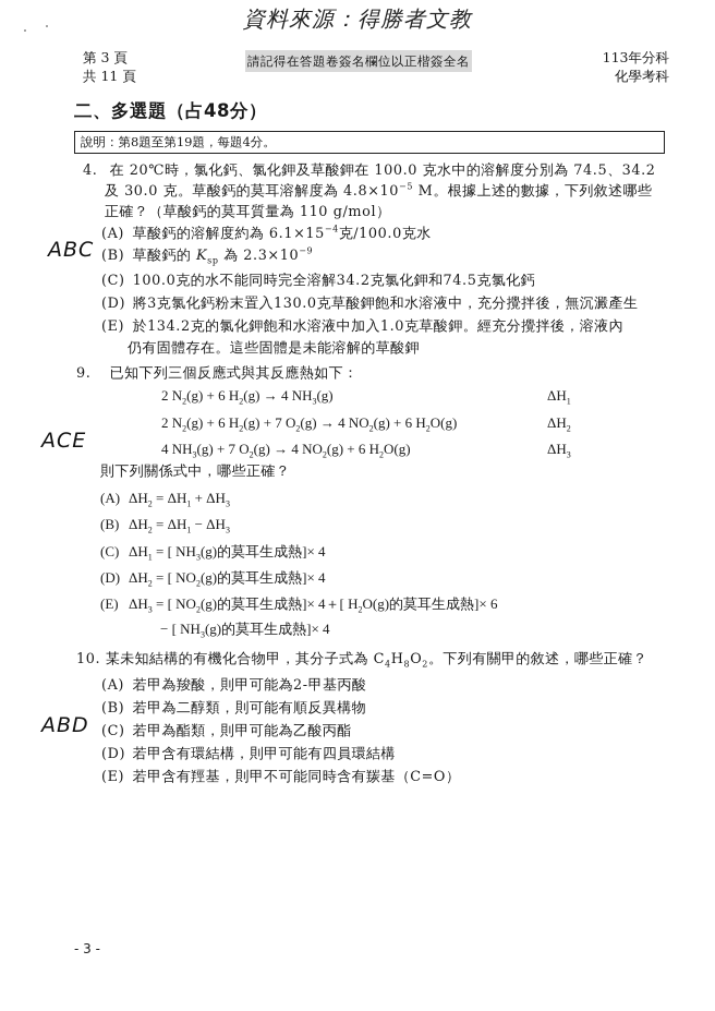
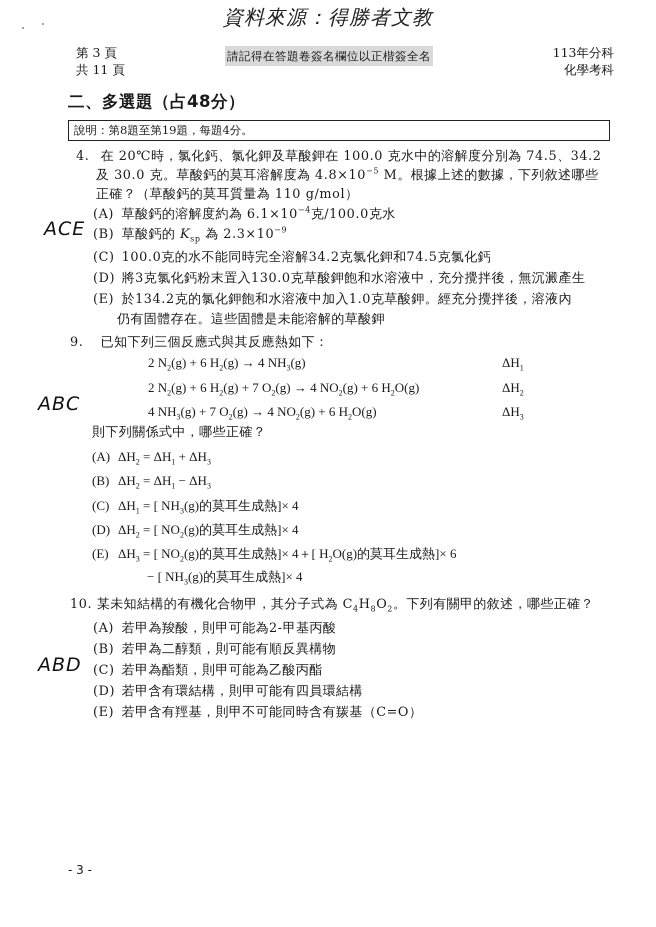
  資料來源：得勝者文教
  第 3 頁
  共 11 頁
  請記得在答題卷簽名欄位以正楷簽全名
  113年分科
  化學考科
  二、多選題（占48分）
  說明：第8題至第19題，每題4分。
  4. 在 20℃時，氯化鈣、氯化鉀及草酸鉀在 100.0 克水中的溶解度分別為 74.5、34.2
  及 30.0 克。草酸鈣的莫耳溶解度為 4.8×10−5 M。根據上述的數據，下列敘述哪些
  正確？（草酸鈣的莫耳質量為 110 g/mol）
- ABC
+ ACE
- (A) 草酸鈣的溶解度約為 6.1×15−4克/100.0克水
+ (A) 草酸鈣的溶解度約為 6.1×10−4克/100.0克水
  (B) 草酸鈣的 Ksp 為 2.3×10−9
  (C) 100.0克的水不能同時完全溶解34.2克氯化鉀和74.5克氯化鈣
  (D) 將3克氯化鈣粉末置入130.0克草酸鉀飽和水溶液中，充分攪拌後，無沉澱產生
  (E) 於134.2克的氯化鉀飽和水溶液中加入1.0克草酸鉀。經充分攪拌後，溶液內
  仍有固體存在。這些固體是未能溶解的草酸鉀
  9. 已知下列三個反應式與其反應熱如下：
  2 N2(g) + 6 H2(g) → 4 NH3(g)
  ΔH1
  2 N2(g) + 6 H2(g) + 7 O2(g) → 4 NO2(g) + 6 H2O(g)
  ΔH2
- ACE
+ ABC
  4 NH3(g) + 7 O2(g) → 4 NO2(g) + 6 H2O(g)
  ΔH3
  則下列關係式中，哪些正確？
  (A) ΔH2 = ΔH1 + ΔH3
  (B) ΔH2 = ΔH1 − ΔH3
  (C) ΔH1 = [ NH3(g)的莫耳生成熱]× 4
  (D) ΔH2 = [ NO2(g)的莫耳生成熱]× 4
  (E) ΔH3 = [ NO2(g)的莫耳生成熱]× 4＋[ H2O(g)的莫耳生成熱]× 6
  − [ NH3(g)的莫耳生成熱]× 4
  10. 某未知結構的有機化合物甲，其分子式為 C4H8O2。下列有關甲的敘述，哪些正確？
  (A) 若甲為羧酸，則甲可能為2-甲基丙酸
  (B) 若甲為二醇類，則可能有順反異構物
  ABD
  (C) 若甲為酯類，則甲可能為乙酸丙酯
  (D) 若甲含有環結構，則甲可能有四員環結構
  (E) 若甲含有羥基，則甲不可能同時含有羰基（C=O）
  - 3 -
